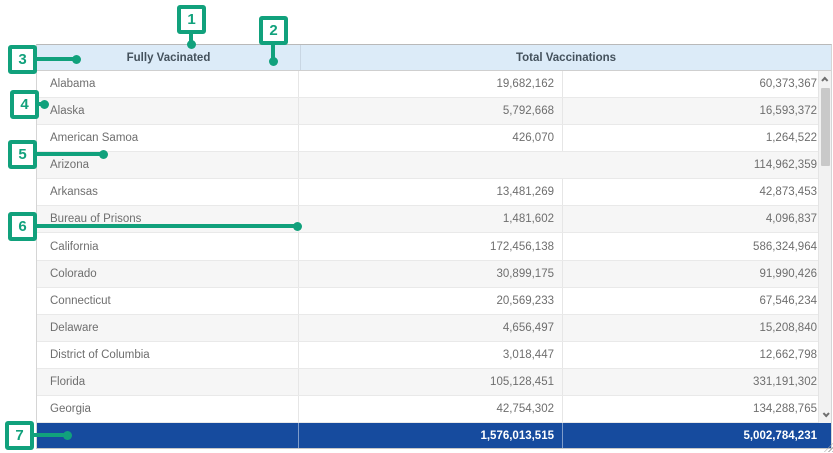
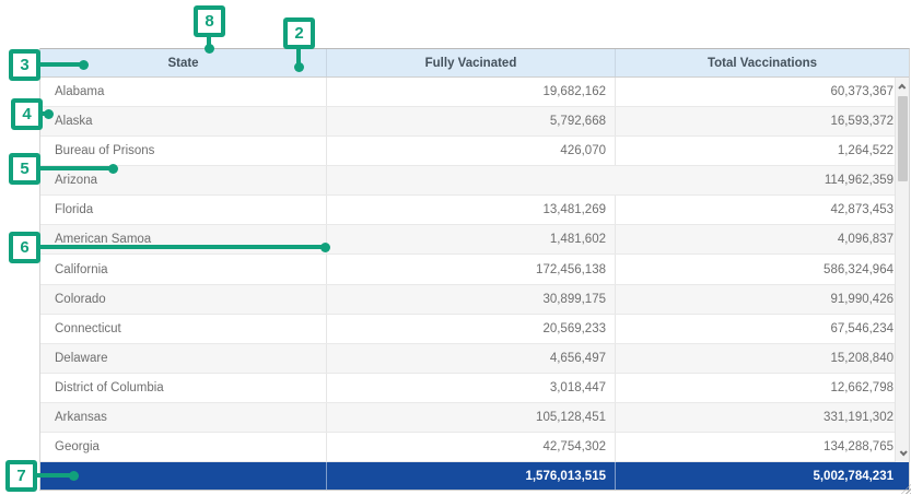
+ State
  Fully Vacinated
  Total Vaccinations
  Alabama
  19,682,162
  60,373,367
  Alaska
  5,792,668
  16,593,372
- American Samoa
+ Bureau of Prisons
  426,070
  1,264,522
  Arizona
  114,962,359
- Arkansas
+ Florida
  13,481,269
  42,873,453
- Bureau of Prisons
+ American Samoa
  1,481,602
  4,096,837
  California
  172,456,138
  586,324,964
  Colorado
  30,899,175
  91,990,426
  Connecticut
  20,569,233
  67,546,234
  Delaware
  4,656,497
  15,208,840
  District of Columbia
  3,018,447
  12,662,798
- Florida
+ Arkansas
  105,128,451
  331,191,302
  Georgia
  42,754,302
  134,288,765
  1,576,013,515
  5,002,784,231
- 1
+ 8
  2
  3
  4
  5
  6
  7
